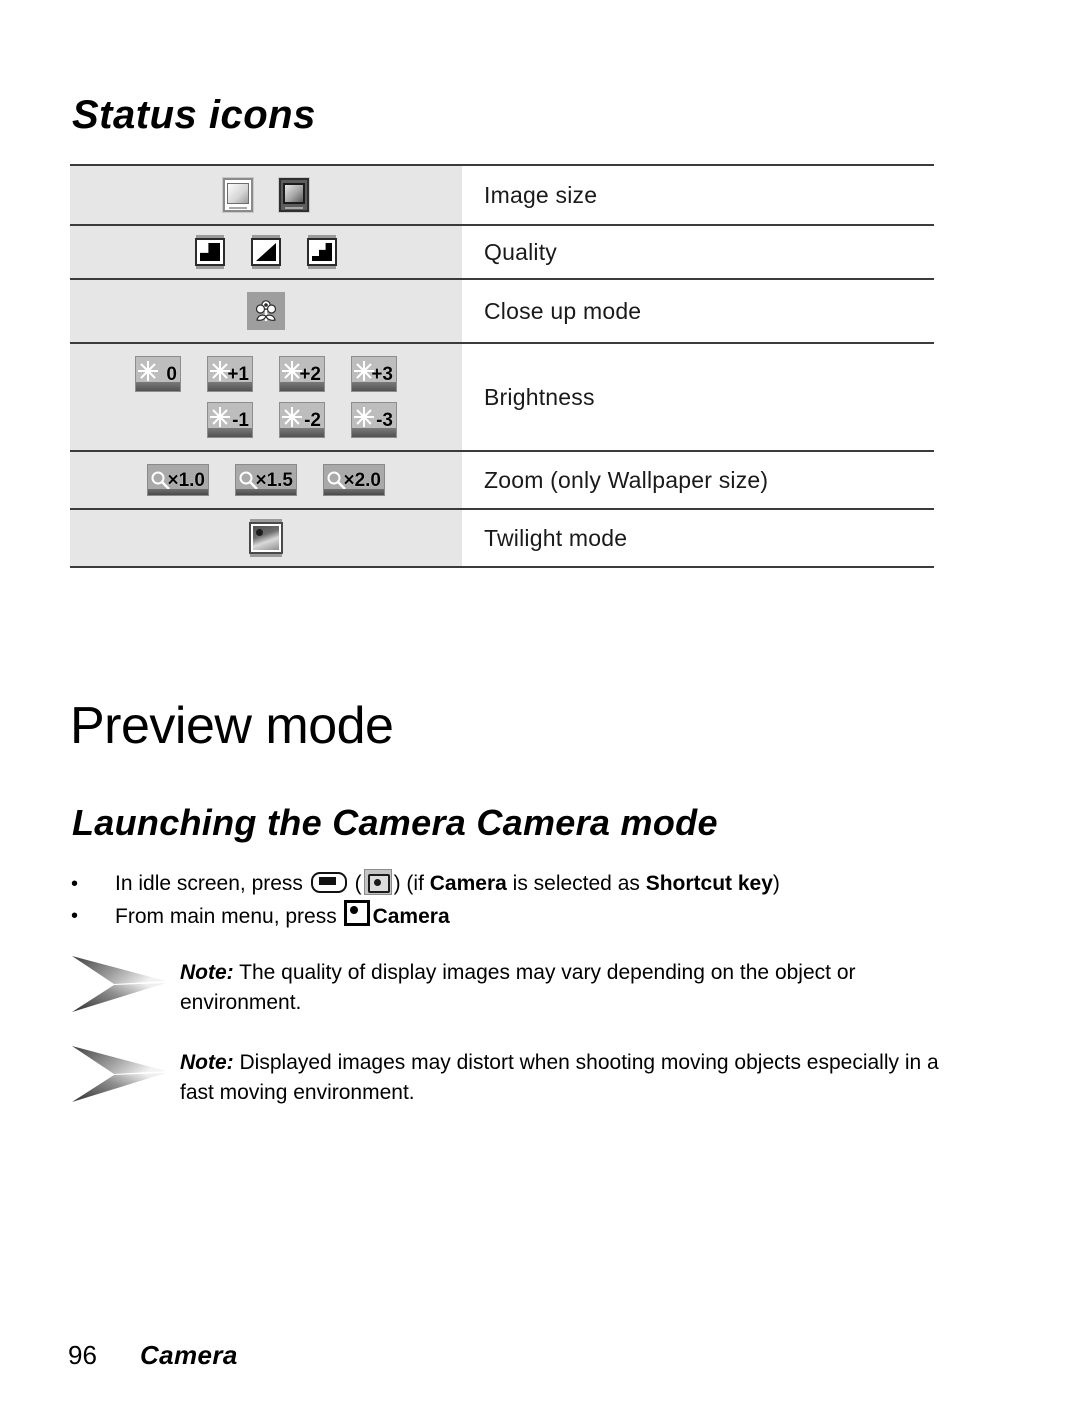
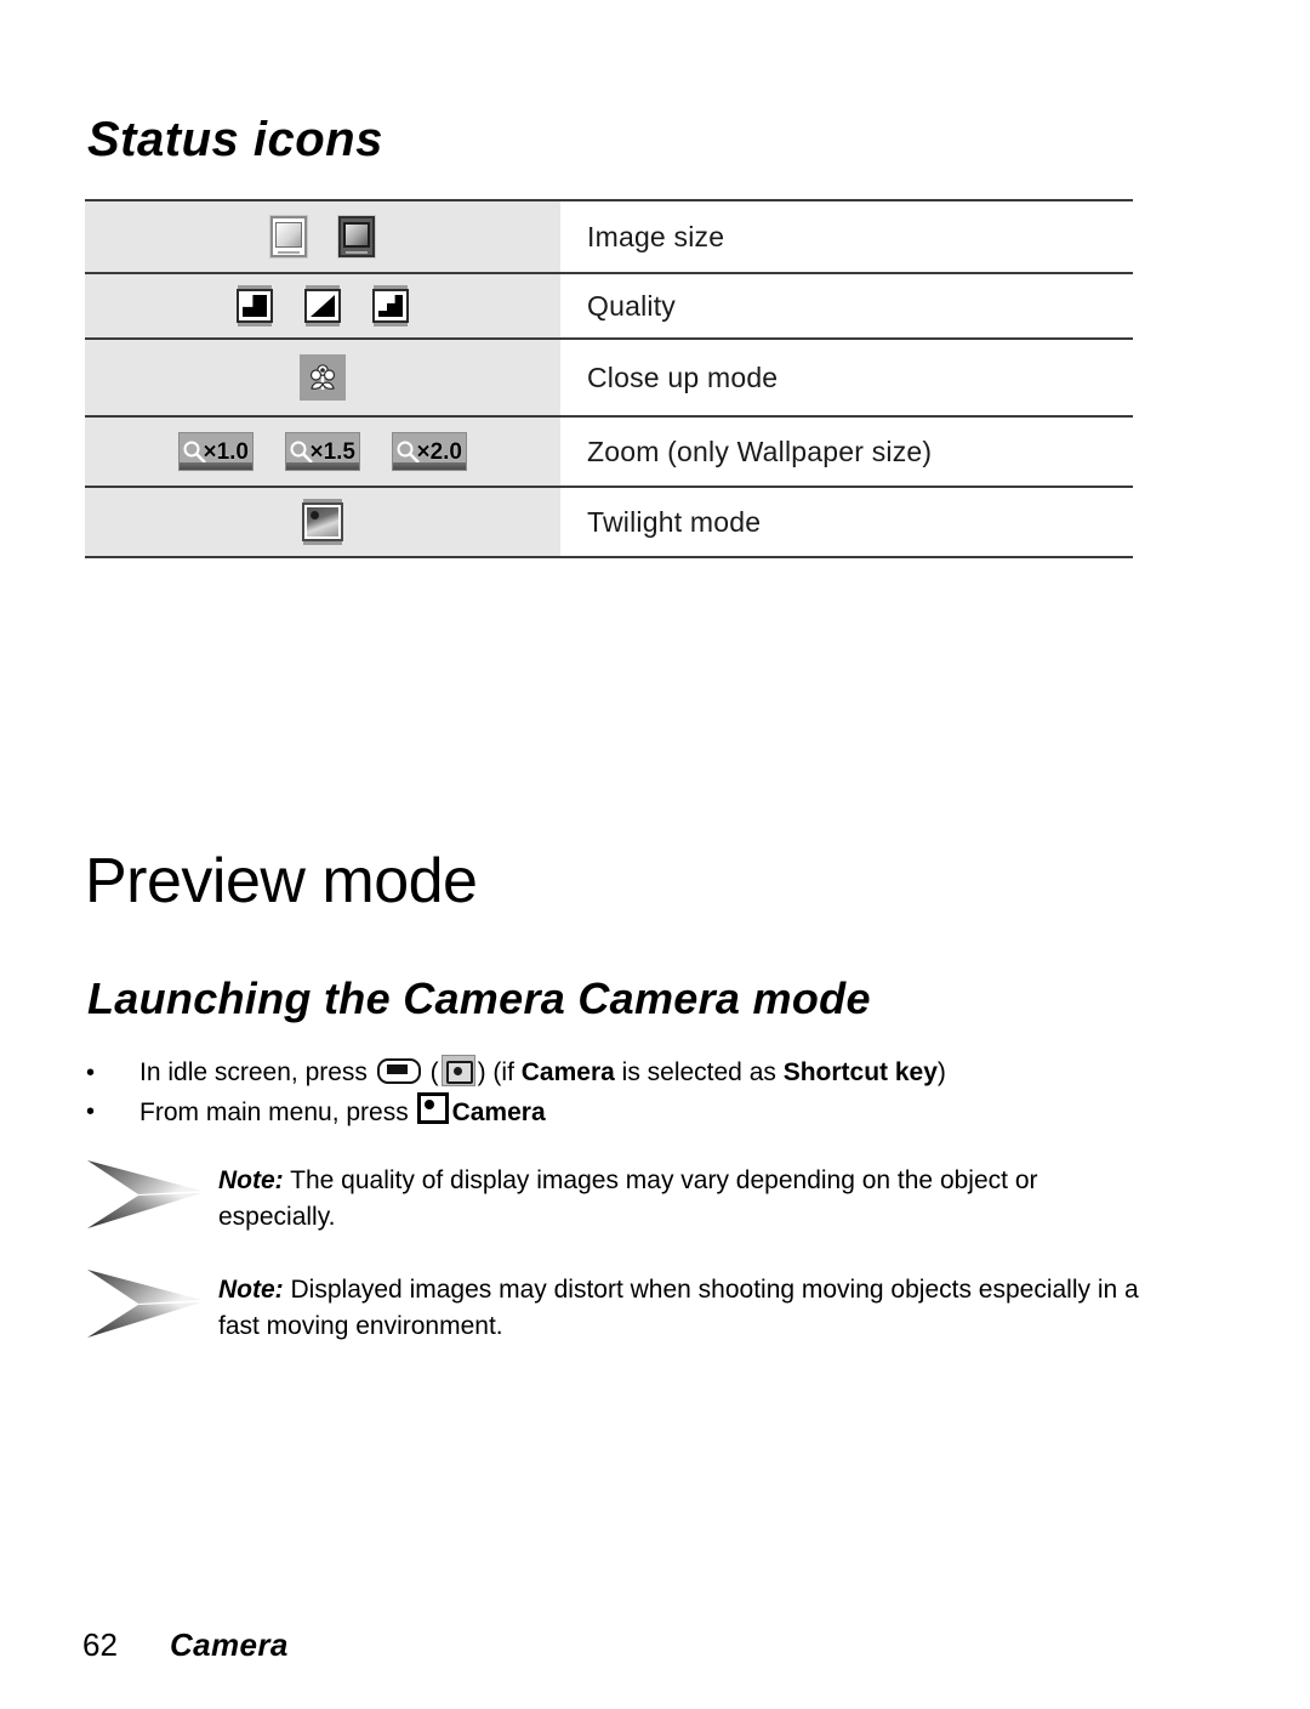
  Status icons
  	Image size
  	Quality
  	Close up mode
- 0 +1 +2 +3 -1 -2 -3	Brightness
  ×1.0 ×1.5 ×2.0	Zoom (only Wallpaper size)
  	Twilight mode
  Preview mode
  Launching the Camera Camera mode
  •
  In idle screen, press ( ) (if Camera is selected as Shortcut key)
  •
  From main menu, press Camera
- Note: The quality of display images may vary depending on the object or environment.
+ Note: The quality of display images may vary depending on the object or especially.
  Note: Displayed images may distort when shooting moving objects especially in a fast moving environment.
- 96
+ 62
  Camera
